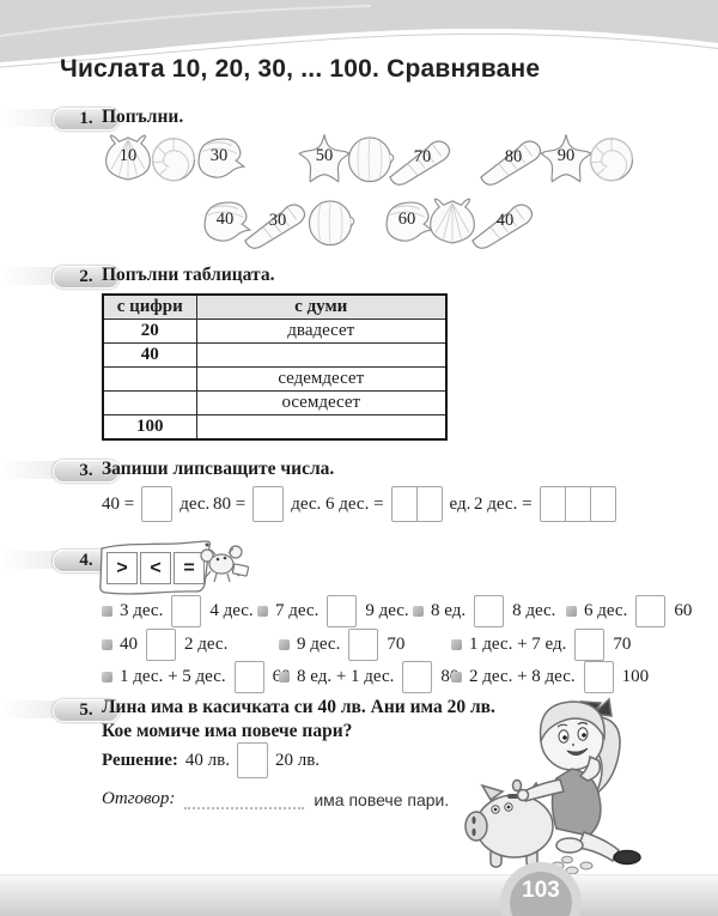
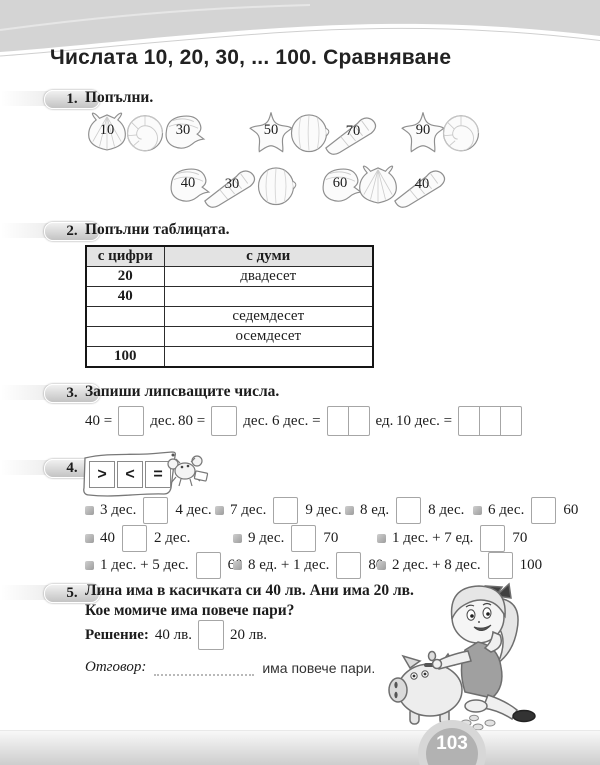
  Числата 10, 20, 30, ... 100. Сравняване
  1.
  Попълни.
  10
  30
  50
  70
- 80
  90
  40
  30
  60
  40
  2.
  Попълни таблицата.
  с цифри	с думи
  20	двадесет
  40
  	седемдесет
  	осемдесет
  100
  3.
  Запиши липсващите числа.
  40 =
  дес.
  80 =
  дес.
  6 дес. =
  ед.
- 2 дес. =
+ 10 дес. =
  4.
  >
  <
  =
  3 дес.
  4 дес.
  7 дес.
  9 дес.
  8 ед.
  8 дес.
  6 дес.
  60
  40
  2 дес.
  9 дес.
  70
  1 дес. + 7 ед.
  70
  1 дес. + 5 дес.
  8 ед. + 1 дес.
  2 дес. + 8 дес.
  100
  5.
  Лина има в касичката си 40 лв. Ани има 20 лв.
  Кое момиче има повече пари?
  Решение:
  40 лв.
  20 лв.
  Отговор:
  има повече пари.
  103
